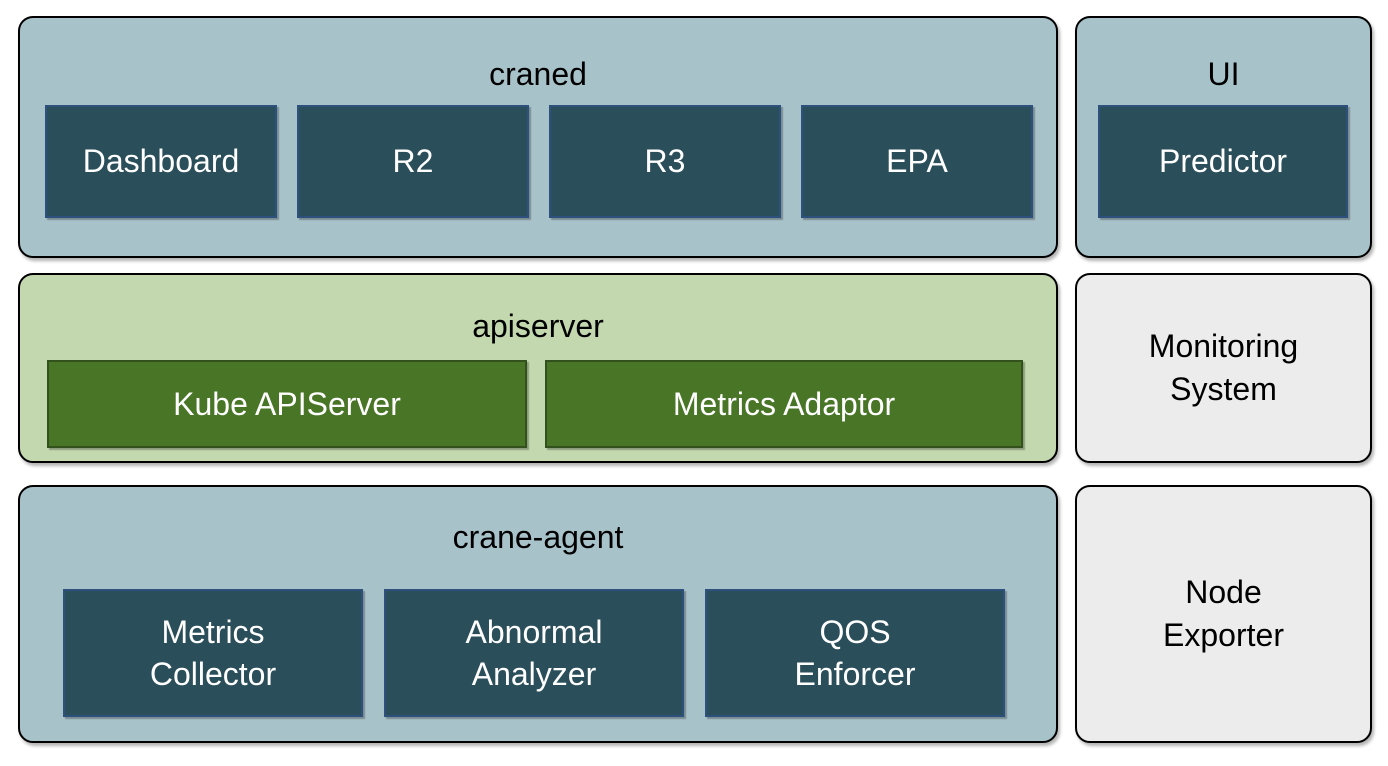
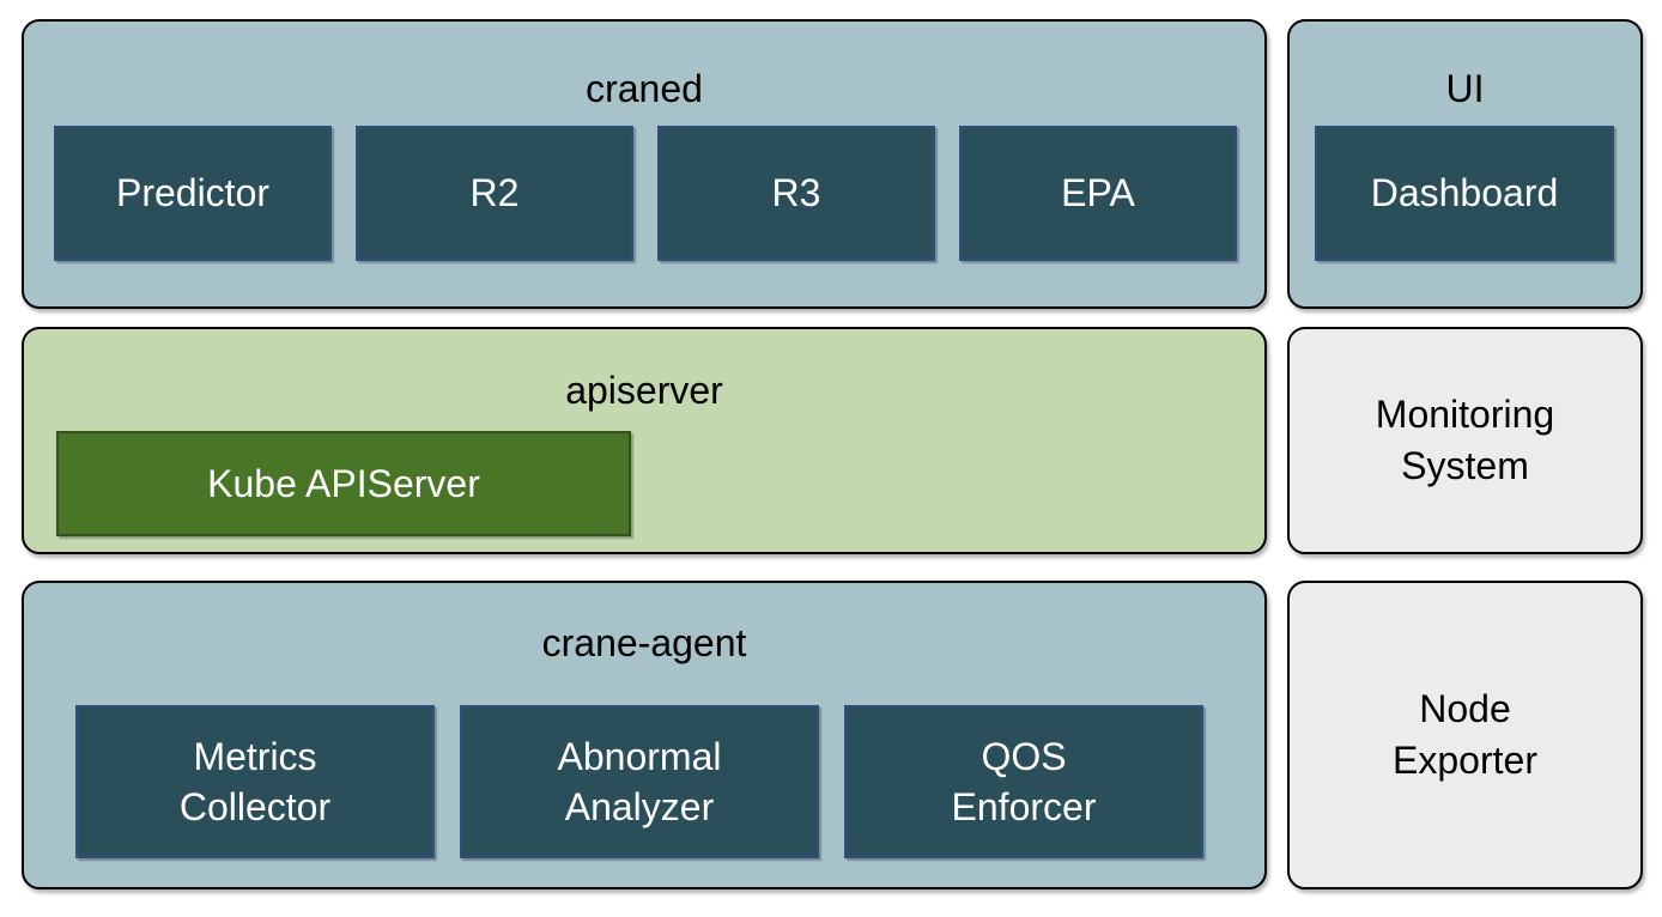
  craned
- Dashboard
+ Predictor
  R2
  R3
  EPA
  UI
- Predictor
+ Dashboard
  apiserver
  Kube APIServer
- Metrics Adaptor
  Monitoring
  System
  crane-agent
  Metrics
  Collector
  Abnormal
  Analyzer
  QOS
  Enforcer
  Node
  Exporter
